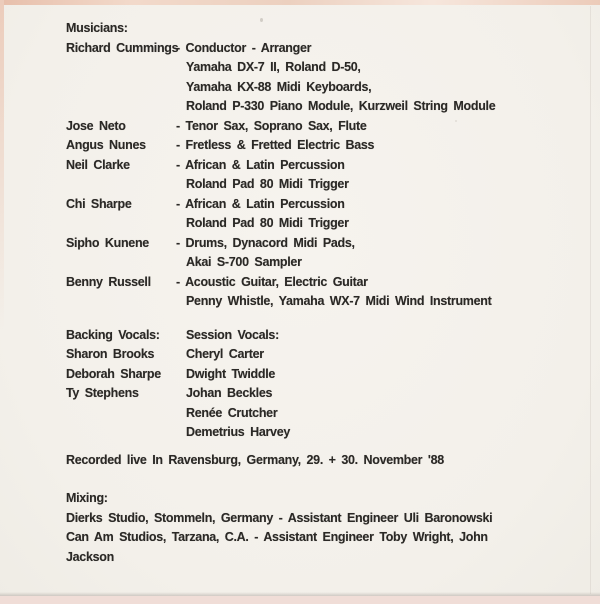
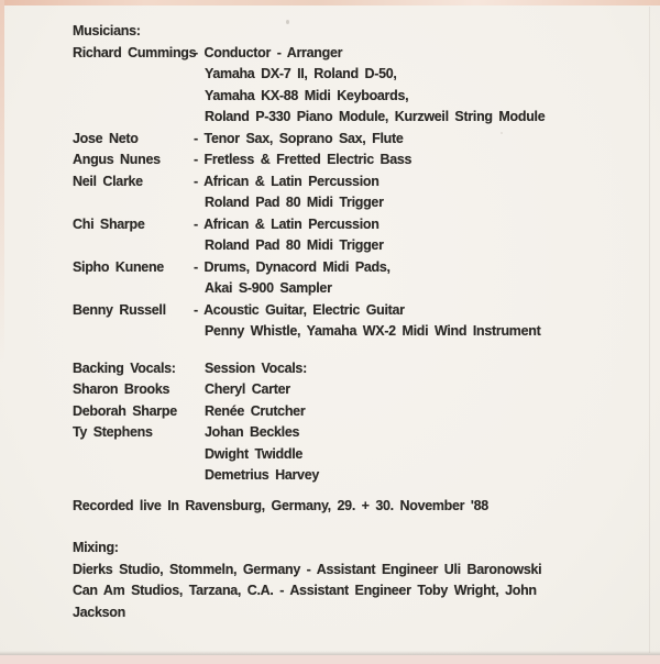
  Musicians:
  Richard Cummings
  - Conductor - Arranger
  Yamaha DX-7 II, Roland D-50,
  Yamaha KX-88 Midi Keyboards,
  Roland P-330 Piano Module, Kurzweil String Module
  Jose Neto
  - Tenor Sax, Soprano Sax, Flute
  Angus Nunes
  - Fretless & Fretted Electric Bass
  Neil Clarke
  - African & Latin Percussion
  Roland Pad 80 Midi Trigger
  Chi Sharpe
  - African & Latin Percussion
  Roland Pad 80 Midi Trigger
  Sipho Kunene
  - Drums, Dynacord Midi Pads,
- Akai S-700 Sampler
+ Akai S-900 Sampler
  Benny Russell
  - Acoustic Guitar, Electric Guitar
- Penny Whistle, Yamaha WX-7 Midi Wind Instrument
+ Penny Whistle, Yamaha WX-2 Midi Wind Instrument
  Backing Vocals:
  Sharon Brooks
  Deborah Sharpe
  Ty Stephens
  Session Vocals:
  Cheryl Carter
- Dwight Twiddle
+ Renée Crutcher
  Johan Beckles
- Renée Crutcher
+ Dwight Twiddle
  Demetrius Harvey
  Recorded live In Ravensburg, Germany, 29. + 30. November '88
  Mixing:
  Dierks Studio, Stommeln, Germany - Assistant Engineer Uli Baronowski
  Can Am Studios, Tarzana, C.A. - Assistant Engineer Toby Wright, John
  Jackson
